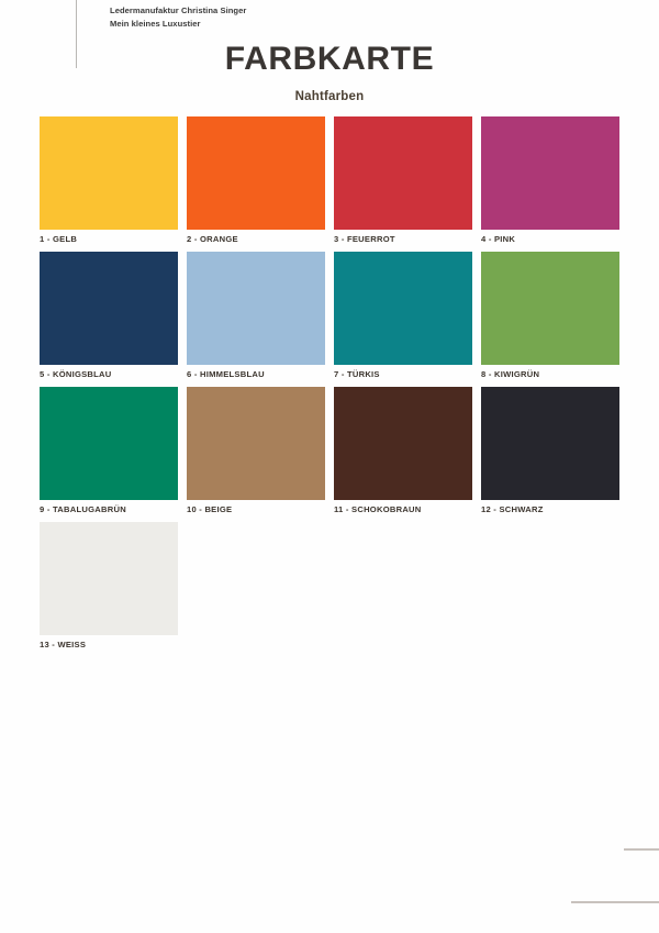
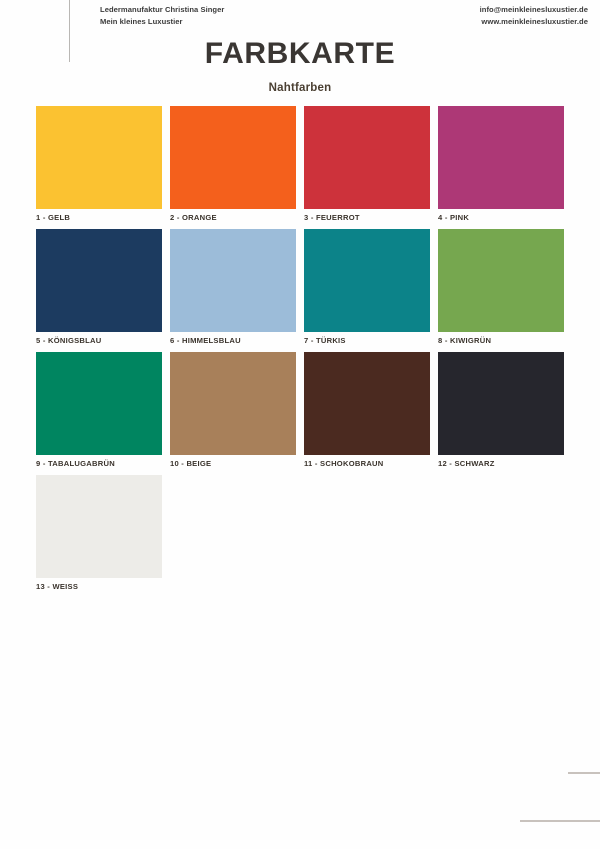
  Ledermanufaktur Christina Singer
  Mein kleines Luxustier
+ info@meinkleinesluxustier.de
+ www.meinkleinesluxustier.de
  FARBKARTE
  Nahtfarben
  1 - GELB
  2 - ORANGE
  3 - FEUERROT
  4 - PINK
  5 - KÖNIGSBLAU
  6 - HIMMELSBLAU
  7 - TÜRKIS
  8 - KIWIGRÜN
  9 - TABALUGABRÜN
  10 - BEIGE
  11 - SCHOKOBRAUN
  12 - SCHWARZ
  13 - WEISS
